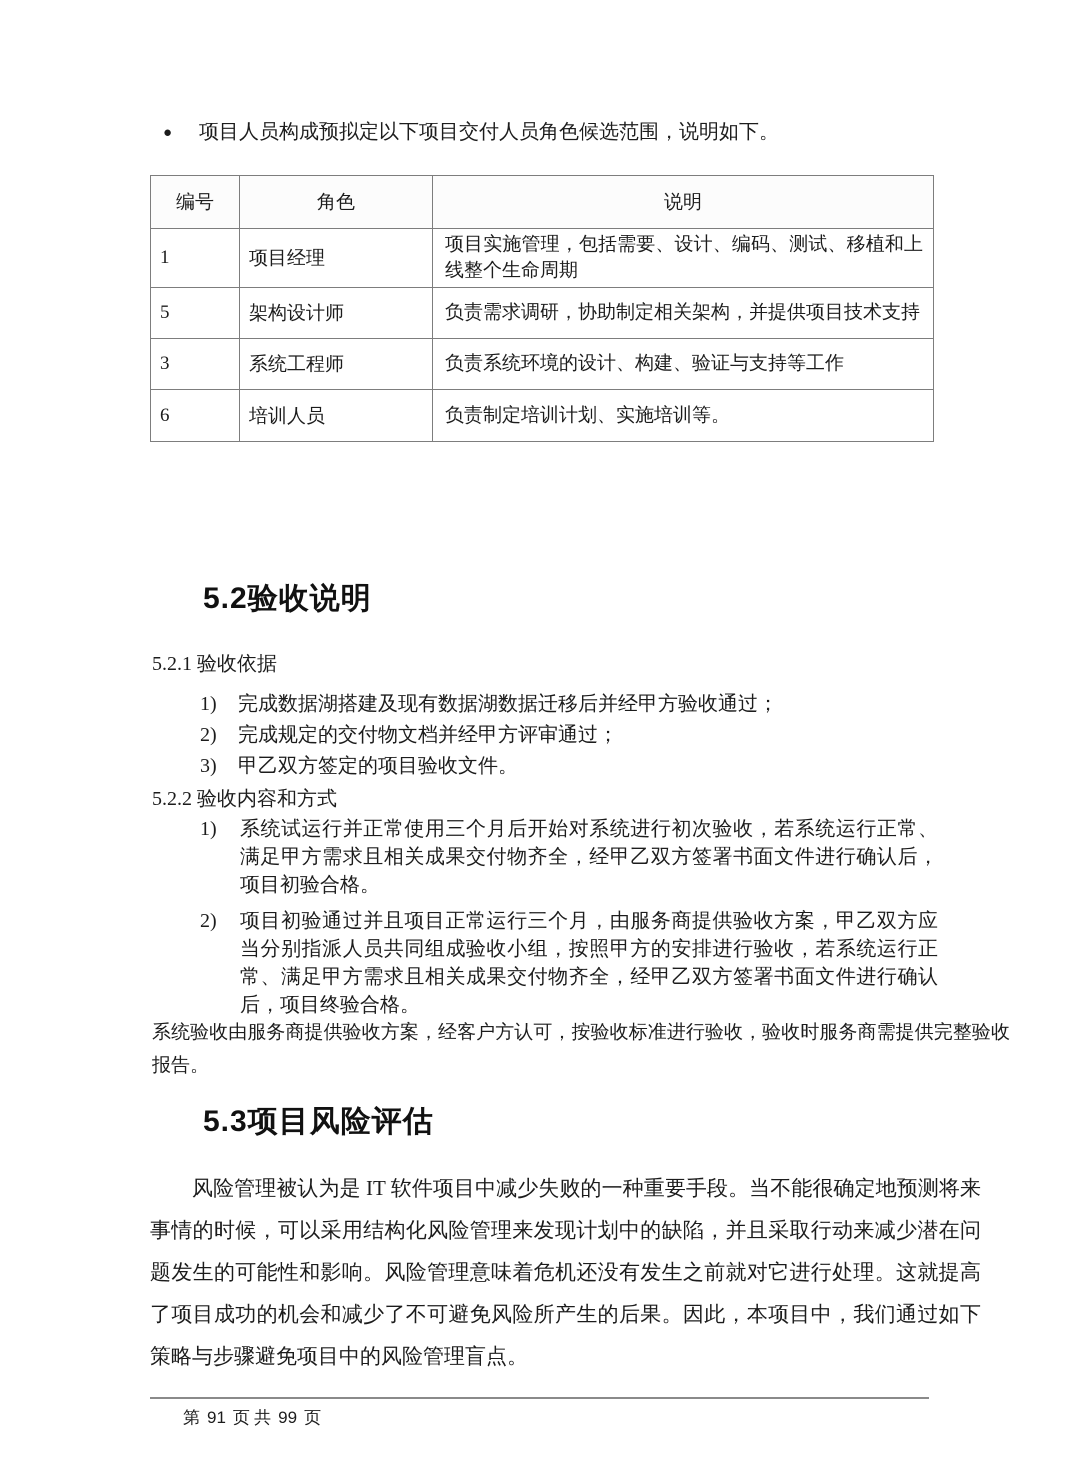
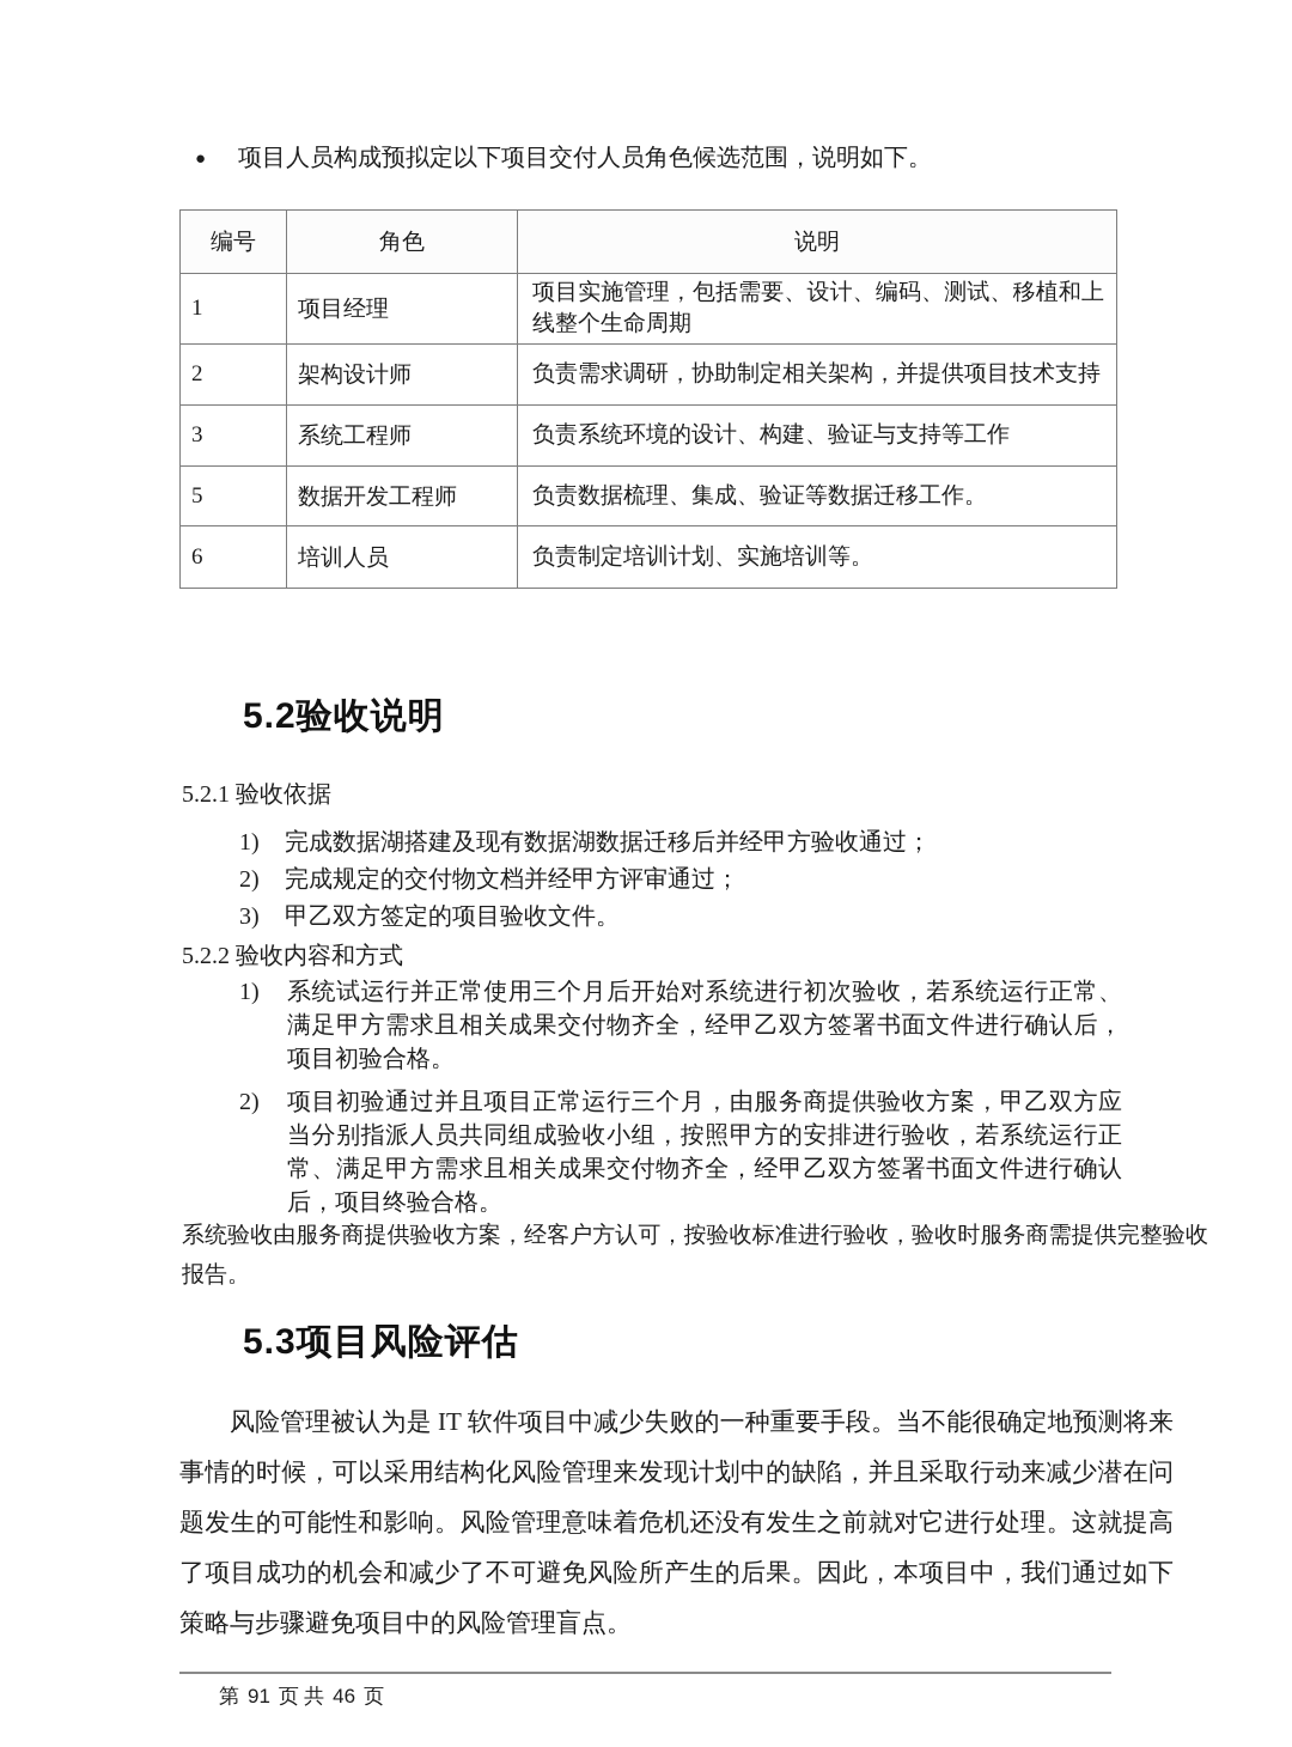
  ● 项目人员构成预拟定以下项目交付人员角色候选范围，说明如下。
  编号	角色	说明
  1	项目经理	项目实施管理，包括需要、设计、编码、测试、移植和上线整个生命周期
- 5	架构设计师	负责需求调研，协助制定相关架构，并提供项目技术支持
+ 2	架构设计师	负责需求调研，协助制定相关架构，并提供项目技术支持
  3	系统工程师	负责系统环境的设计、构建、验证与支持等工作
+ 5	数据开发工程师	负责数据梳理、集成、验证等数据迁移工作。
  6	培训人员	负责制定培训计划、实施培训等。
  5.2验收说明
  5.2.1 验收依据
  1)
  完成数据湖搭建及现有数据湖数据迁移后并经甲方验收通过；
  2)
  完成规定的交付物文档并经甲方评审通过；
  3)
  甲乙双方签定的项目验收文件。
  5.2.2 验收内容和方式
  1)
  系统试运行并正常使用三个月后开始对系统进行初次验收，若系统运行正常、满足甲方需求且相关成果交付物齐全，经甲乙双方签署书面文件进行确认后，项目初验合格。
  2)
  项目初验通过并且项目正常运行三个月，由服务商提供验收方案，甲乙双方应当分别指派人员共同组成验收小组，按照甲方的安排进行验收，若系统运行正常、满足甲方需求且相关成果交付物齐全，经甲乙双方签署书面文件进行确认后，项目终验合格。
  系统验收由服务商提供验收方案，经客户方认可，按验收标准进行验收，验收时服务商需提供完整验收报告。
  5.3项目风险评估
  风险管理被认为是 IT 软件项目中减少失败的一种重要手段。当不能很确定地预测将来事情的时候，可以采用结构化风险管理来发现计划中的缺陷，并且采取行动来减少潜在问题发生的可能性和影响。风险管理意味着危机还没有发生之前就对它进行处理。这就提高了项目成功的机会和减少了不可避免风险所产生的后果。因此，本项目中，我们通过如下策略与步骤避免项目中的风险管理盲点。
  第
  91
  页 共
- 99
+ 46
  页
